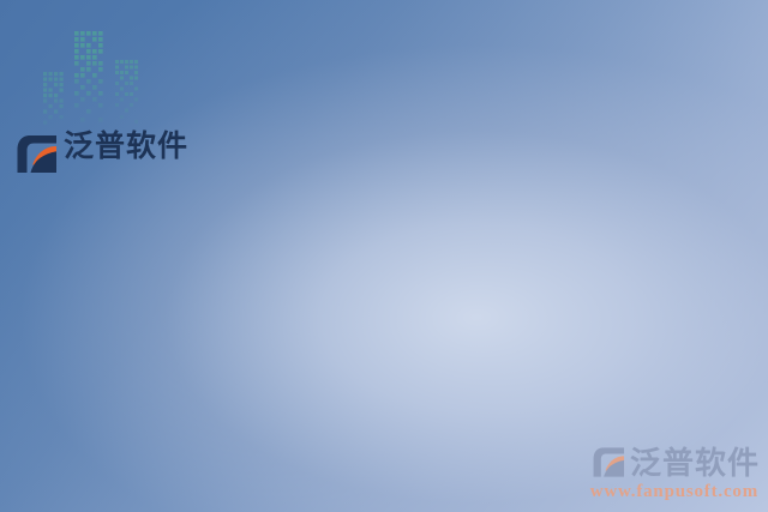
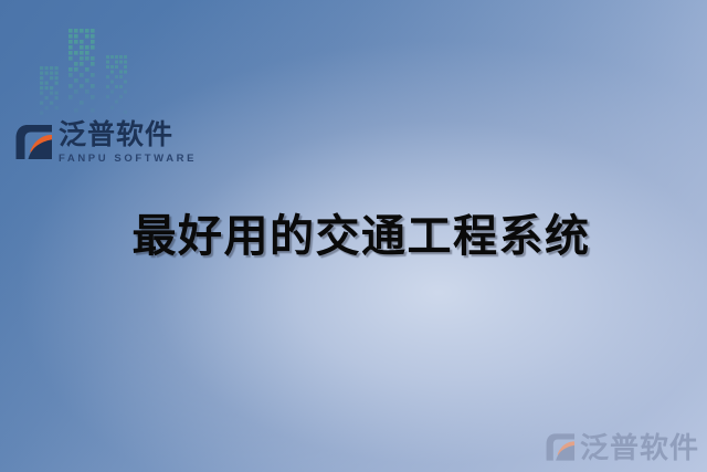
  泛普软件
+ FANPU SOFTWARE
+ 最好用的交通工程系统
  泛普软件
- www.fanpusoft.com
